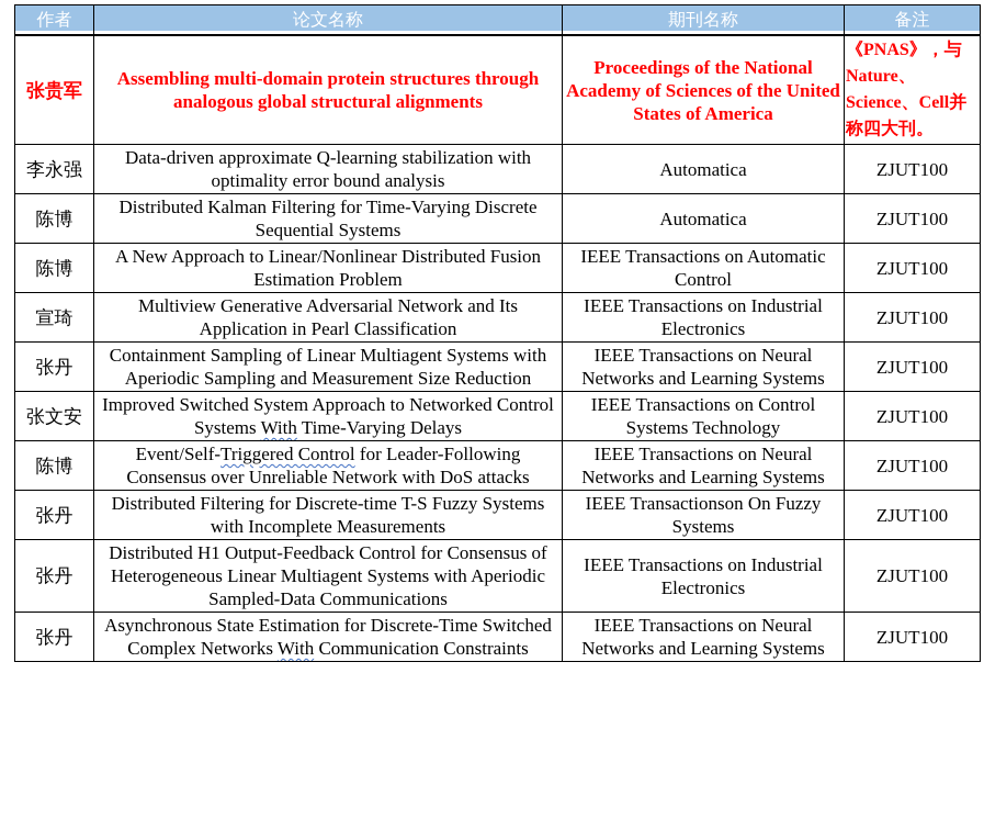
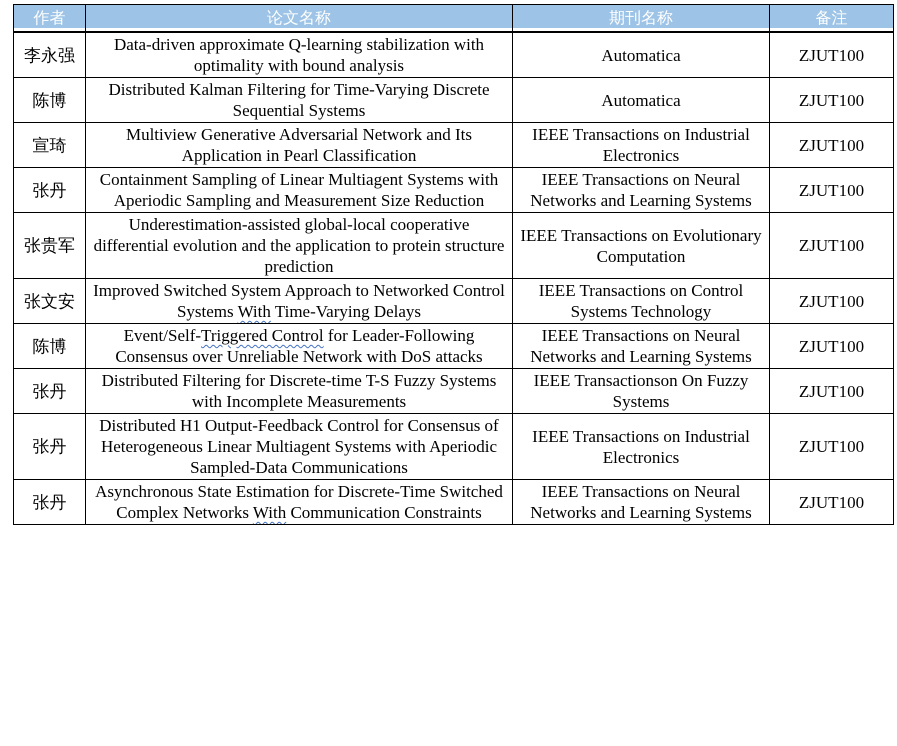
  作者	论文名称	期刊名称	备注
- 张贵军	Assembling multi-domain protein structures through analogous global structural alignments	Proceedings of the National Academy of Sciences of the United States of America	《PNAS》，与Nature、Science、Cell并称四大刊。
- 李永强	Data-driven approximate Q-learning stabilization with optimality error bound analysis	Automatica	ZJUT100
+ 李永强	Data-driven approximate Q-learning stabilization with optimality with bound analysis	Automatica	ZJUT100
  陈博	Distributed Kalman Filtering for Time-Varying Discrete Sequential Systems	Automatica	ZJUT100
- 陈博	A New Approach to Linear/Nonlinear Distributed Fusion Estimation Problem	IEEE Transactions on Automatic Control	ZJUT100
  宣琦	Multiview Generative Adversarial Network and Its Application in Pearl Classification	IEEE Transactions on Industrial Electronics	ZJUT100
  张丹	Containment Sampling of Linear Multiagent Systems with Aperiodic Sampling and Measurement Size Reduction	IEEE Transactions on Neural Networks and Learning Systems	ZJUT100
+ 张贵军	Underestimation-assisted global-local cooperative differential evolution and the application to protein structure prediction	IEEE Transactions on Evolutionary Computation	ZJUT100
  张文安	Improved Switched System Approach to Networked Control Systems With Time-Varying Delays	IEEE Transactions on Control Systems Technology	ZJUT100
  陈博	Event/Self-Triggered Control for Leader-Following Consensus over Unreliable Network with DoS attacks	IEEE Transactions on Neural Networks and Learning Systems	ZJUT100
  张丹	Distributed Filtering for Discrete-time T-S Fuzzy Systems with Incomplete Measurements	IEEE Transactionson On Fuzzy Systems	ZJUT100
  张丹	Distributed H1 Output-Feedback Control for Consensus of Heterogeneous Linear Multiagent Systems with Aperiodic Sampled-Data Communications	IEEE Transactions on Industrial Electronics	ZJUT100
  张丹	Asynchronous State Estimation for Discrete-Time Switched Complex Networks With Communication Constraints	IEEE Transactions on Neural Networks and Learning Systems	ZJUT100
